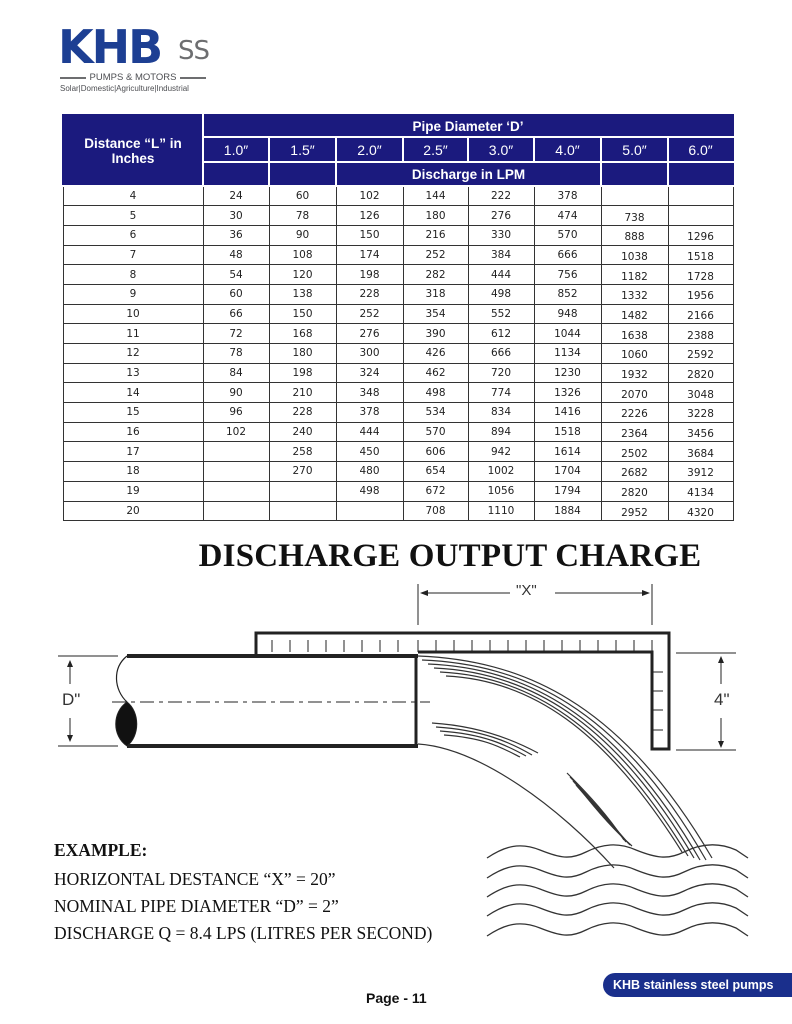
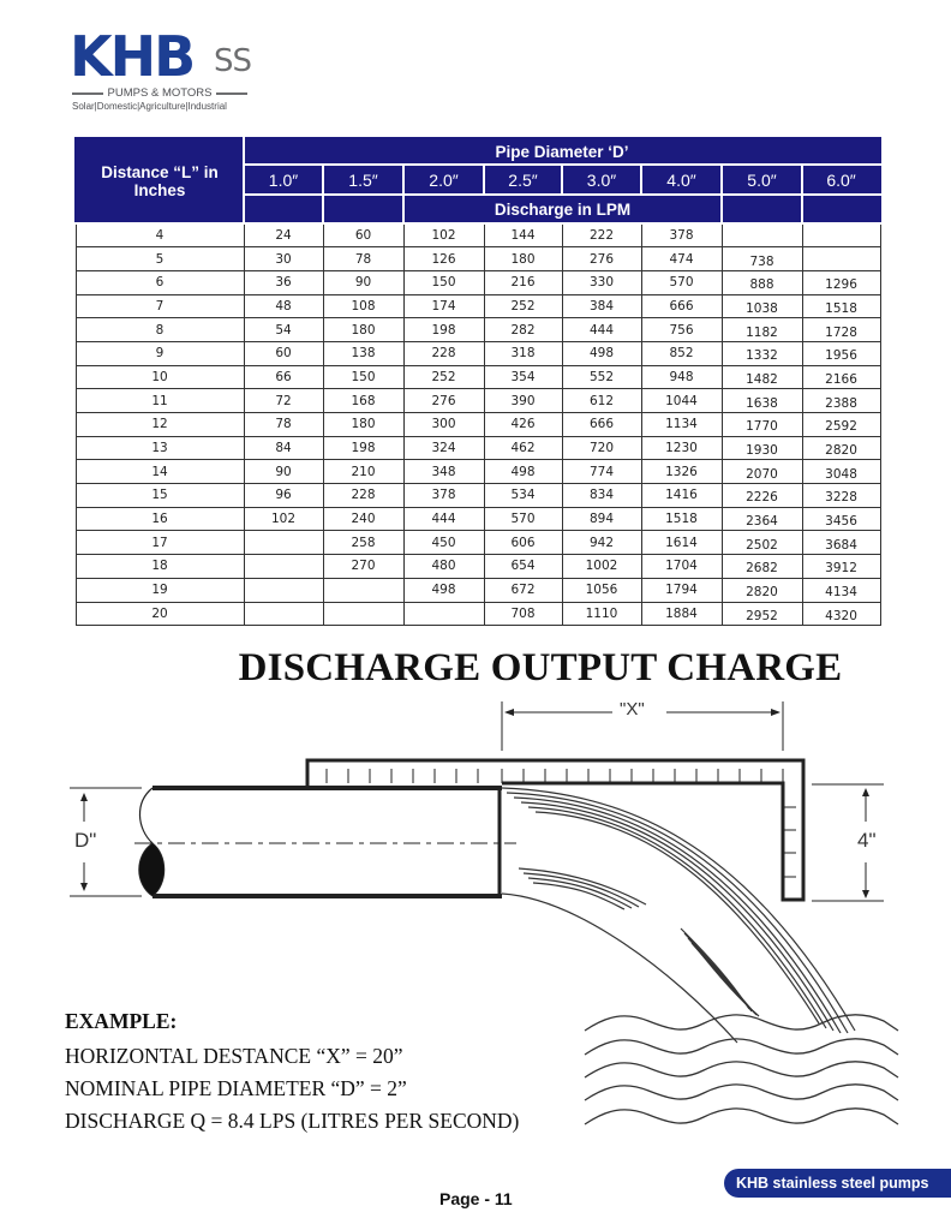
  KHB
  SS
  PUMPS & MOTORS
  Solar|Domestic|Agriculture|Industrial
  Distance “L” in Inches	Pipe Diameter ‘D’
  1.0″	1.5″	2.0″	2.5″	3.0″	4.0″	5.0″	6.0″
  		Discharge in LPM
  4	24	60	102	144	222	378
  5	30	78	126	180	276	474	738
  6	36	90	150	216	330	570	888	1296
  7	48	108	174	252	384	666	1038	1518
- 8	54	120	198	282	444	756	1182	1728
+ 8	54	180	198	282	444	756	1182	1728
  9	60	138	228	318	498	852	1332	1956
  10	66	150	252	354	552	948	1482	2166
  11	72	168	276	390	612	1044	1638	2388
- 12	78	180	300	426	666	1134	1060	2592
+ 12	78	180	300	426	666	1134	1770	2592
- 13	84	198	324	462	720	1230	1932	2820
+ 13	84	198	324	462	720	1230	1930	2820
  14	90	210	348	498	774	1326	2070	3048
  15	96	228	378	534	834	1416	2226	3228
  16	102	240	444	570	894	1518	2364	3456
  17		258	450	606	942	1614	2502	3684
  18		270	480	654	1002	1704	2682	3912
  19			498	672	1056	1794	2820	4134
  20				708	1110	1884	2952	4320
  DISCHARGE OUTPUT CHARGE
  "X"
  D"
  4"
  EXAMPLE:
  HORIZONTAL DESTANCE “X” = 20”
  NOMINAL PIPE DIAMETER “D” = 2”
  DISCHARGE Q = 8.4 LPS (LITRES PER SECOND)
  KHB stainless steel pumps
  Page - 11
